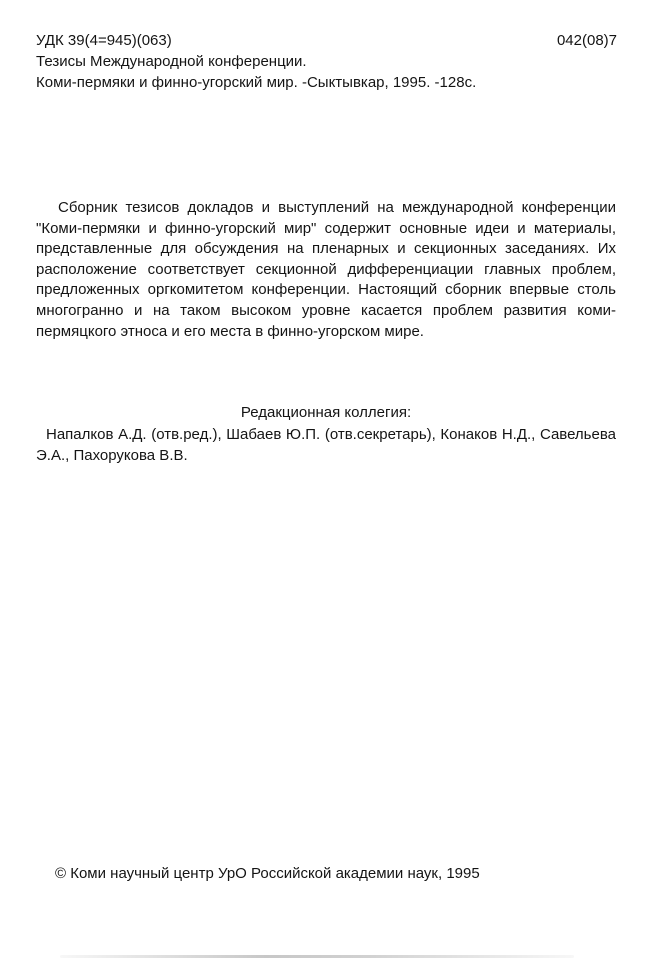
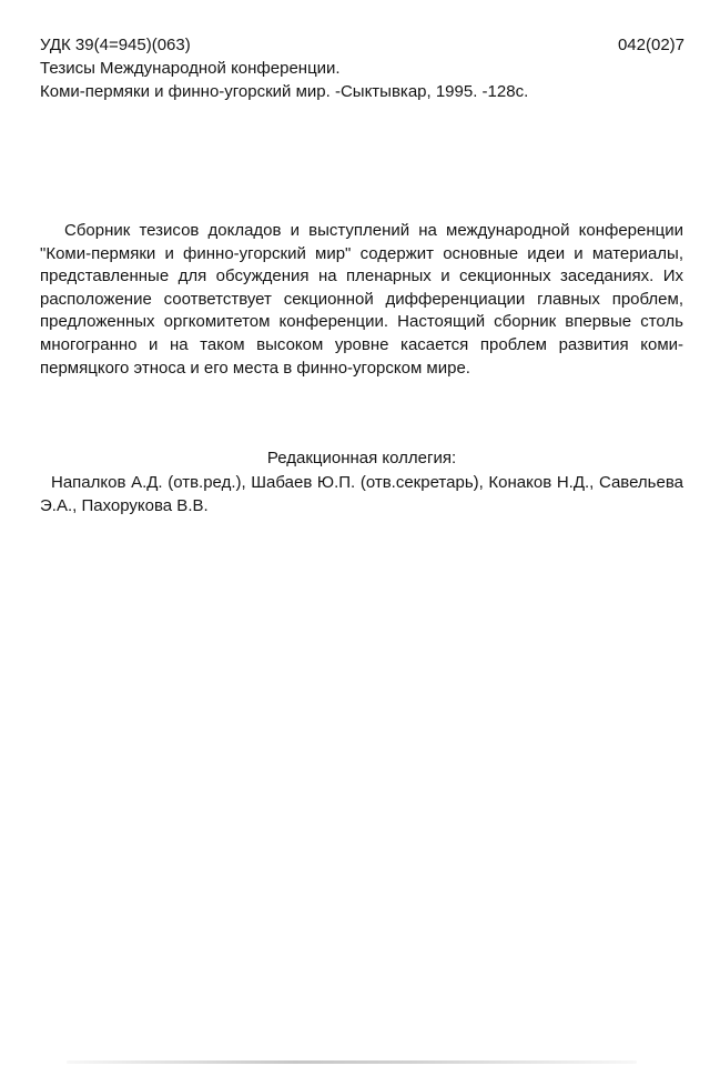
  УДК 39(4=945)(063)
- 042(08)7
+ 042(02)7
  Тезисы Международной конференции.
  Коми-пермяки и финно-угорский мир. -Сыктывкар, 1995. -128с.
  Сборник тезисов докладов и выступлений на международной конференции "Коми-пермяки и финно-угорский мир" содержит основные идеи и материалы, представленные для обсуждения на пленарных и секционных заседаниях. Их расположение соответствует секционной дифференциации главных проблем, предложенных оргкомитетом конференции. Настоящий сборник впервые столь многогранно и на таком высоком уровне касается проблем развития коми-пермяцкого этноса и его места в финно-угорском мире.
  Редакционная коллегия:
  Напалков А.Д. (отв.ред.), Шабаев Ю.П. (отв.секретарь), Конаков Н.Д., Савельева Э.А., Пахорукова В.В.
- © Коми научный центр УрО Российской академии наук, 1995
